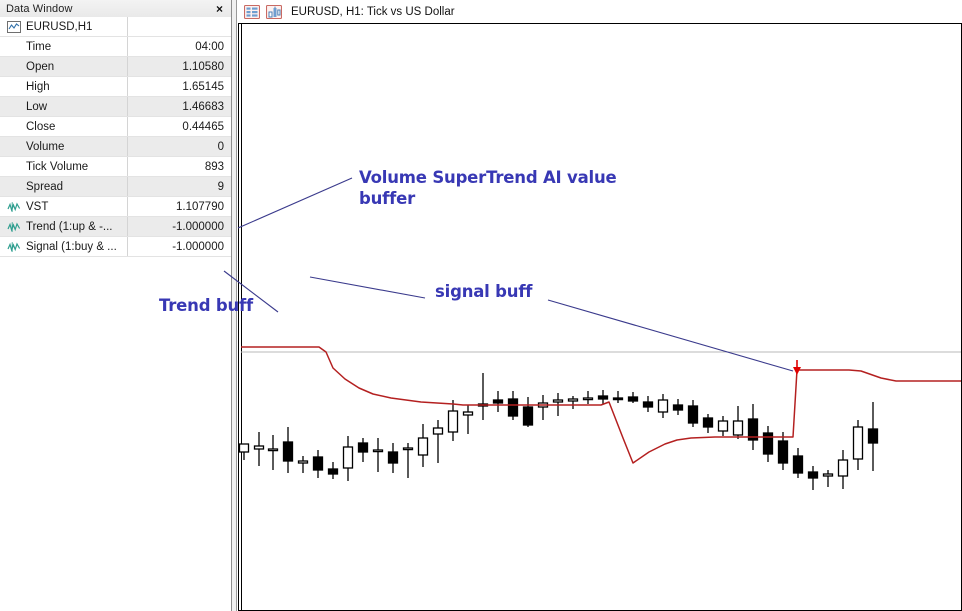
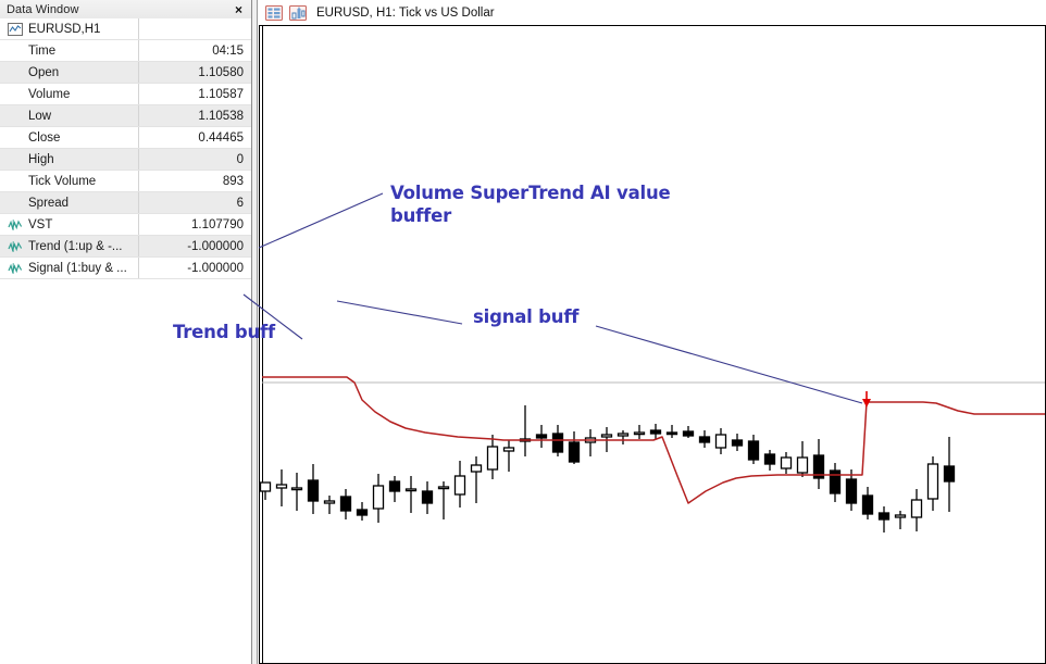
  Data Window
  ×
  EURUSD,H1
  Time
- 04:00
+ 04:15
  Open
  1.10580
- High
+ Volume
- 1.65145
+ 1.10587
  Low
- 1.46683
+ 1.10538
  Close
  0.44465
- Volume
+ High
  0
  Tick Volume
  893
  Spread
- 9
+ 6
  VST
  1.107790
  Trend (1:up & -...
  -1.000000
  Signal (1:buy & ...
  -1.000000
  EURUSD, H1: Tick vs US Dollar
  Volume SuperTrend AI value
  buffer
  Trend buff
  signal buff
